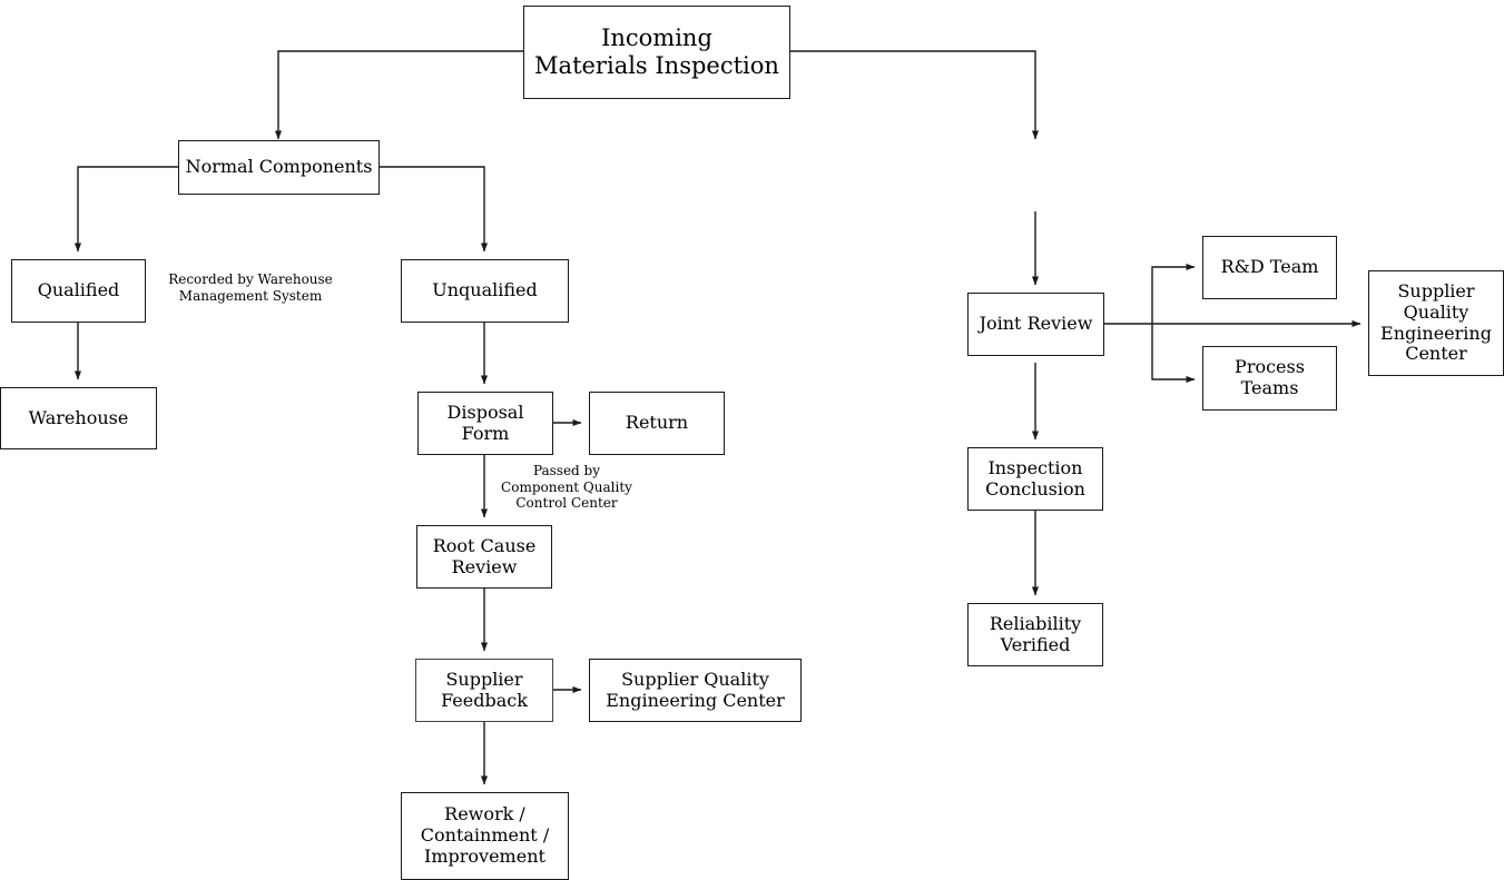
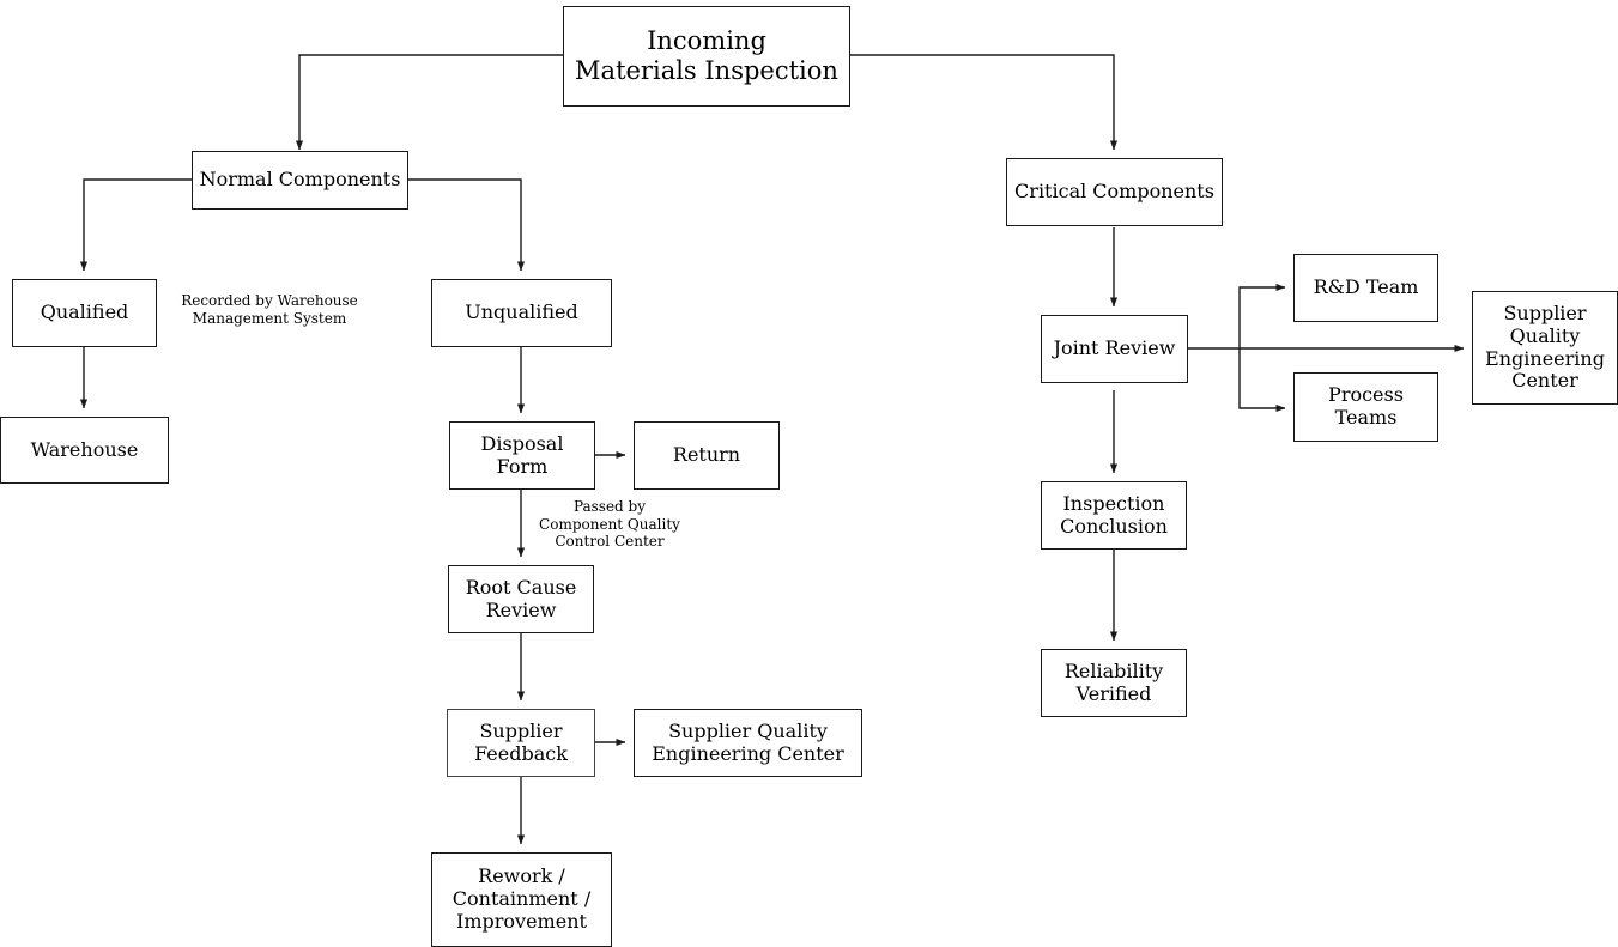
  Incoming
  Materials Inspection
  Normal Components
+ Critical Components
  Qualified
  Warehouse
  Unqualified
  Disposal
  Form
  Return
  Root Cause
  Review
  Supplier
  Feedback
  Supplier Quality
  Engineering Center
  Rework /
  Containment /
  Improvement
  Joint Review
  R&D Team
  Process
  Teams
  Supplier
  Quality
  Engineering
  Center
  Inspection
  Conclusion
  Reliability
  Verified
  Recorded by Warehouse
  Management System
  Passed by
  Component Quality
  Control Center
